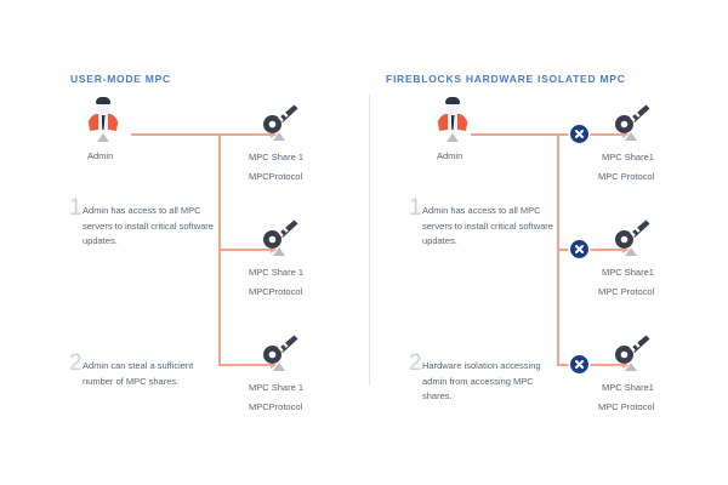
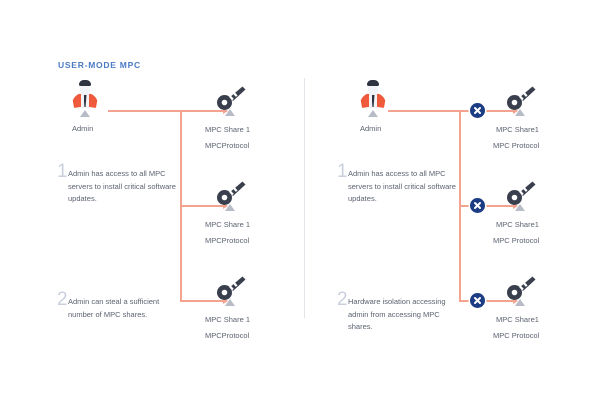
  USER-MODE MPC
- FIREBLOCKS HARDWARE ISOLATED MPC
  Admin
  MPC Share 1
  MPCProtocol
  MPC Share 1
  MPCProtocol
  MPC Share 1
  MPCProtocol
  1
  Admin has access to all MPC servers to install critical software updates.
  2
  Admin can steal a sufficient number of MPC shares.
  Admin
  MPC Share1
  MPC Protocol
  MPC Share1
  MPC Protocol
  MPC Share1
  MPC Protocol
  1
  Admin has access to all MPC servers to install critical software updates.
  2
  Hardware isolation accessing admin from accessing MPC shares.
